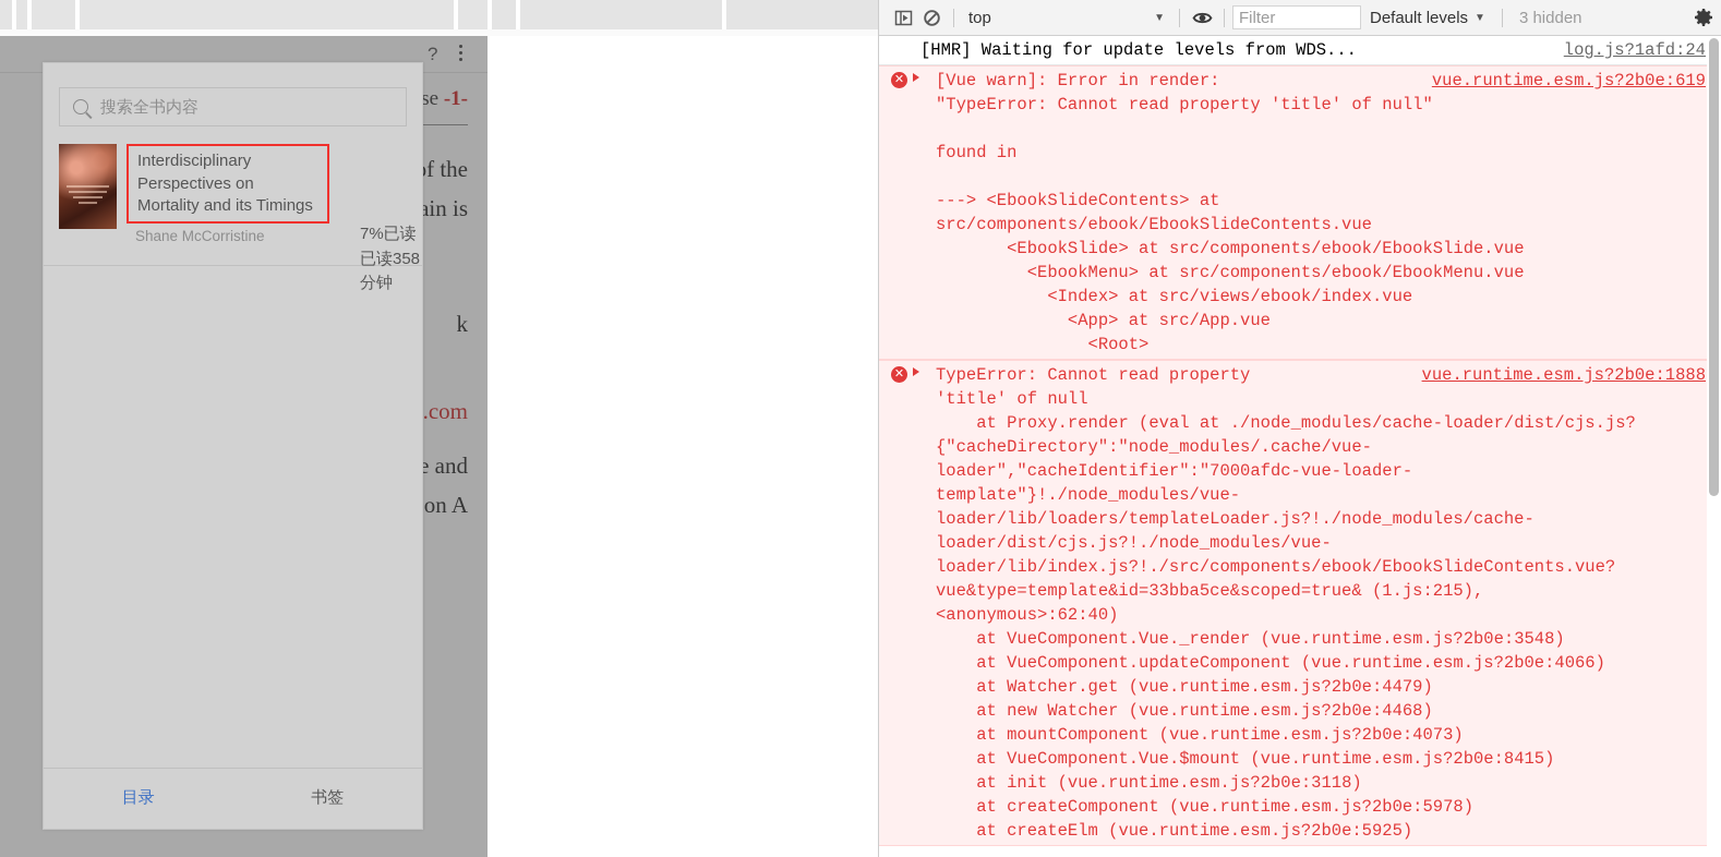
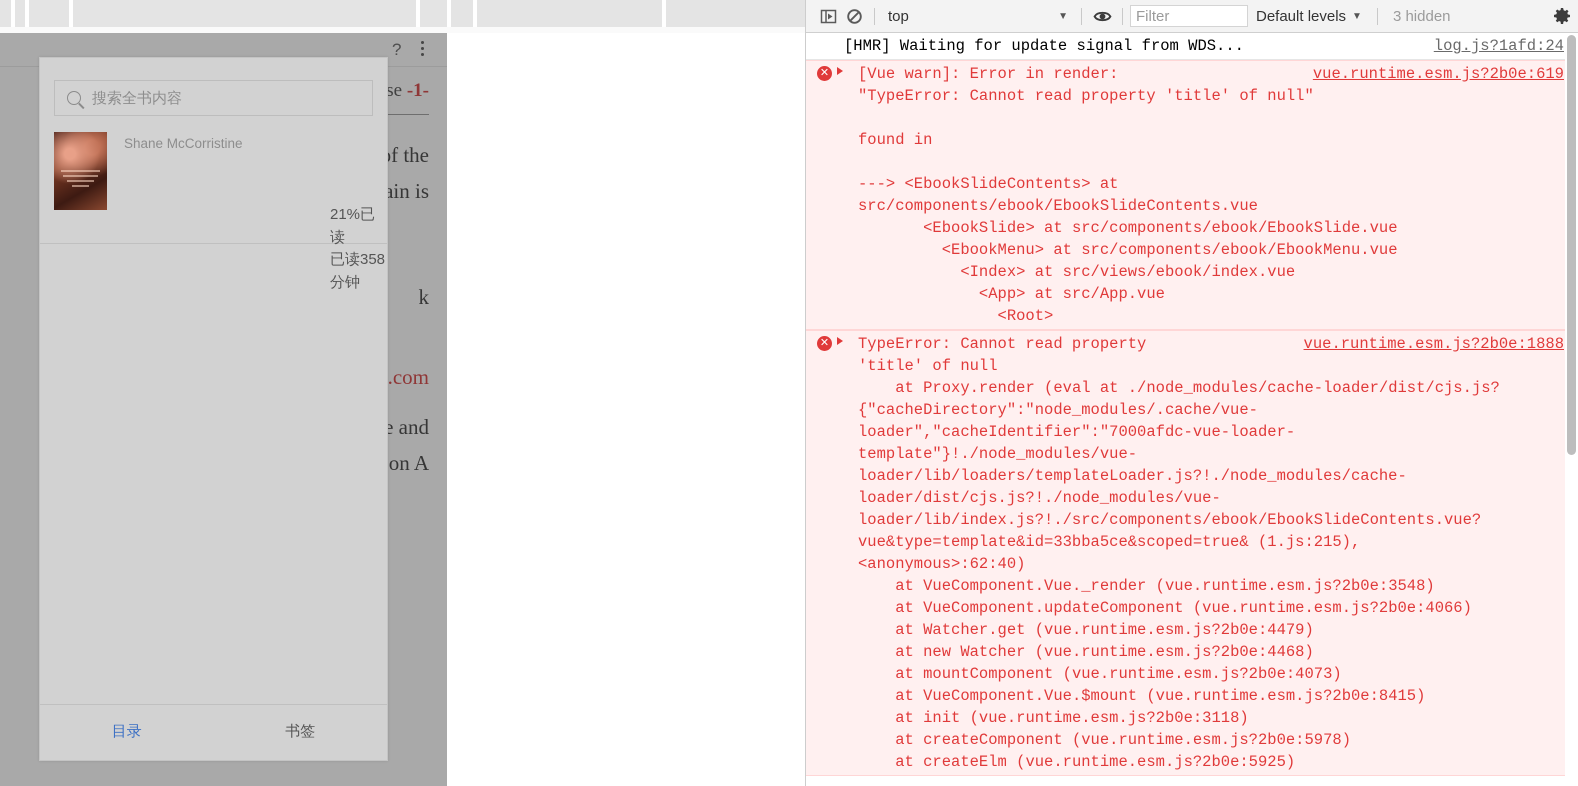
  ?
  k
  搜索全书内容
- Interdisciplinary Perspectives on Mortality and its Timings
  Shane McCorristine
- 7%已读
+ 21%已读
  已读358分钟
  目录
  书签
  top
  ▼
  Filter
  Default levels
  ▼
  3 hidden
- [HMR] Waiting for update levels from WDS...
+ [HMR] Waiting for update signal from WDS...
  log.js?1afd:24
  ✕
  [Vue warn]: Error in render:
  "TypeError: Cannot read property 'title' of null"
  found in
  ---> <EbookSlideContents> at
  src/components/ebook/EbookSlideContents.vue
  <EbookSlide> at src/components/ebook/EbookSlide.vue
  <EbookMenu> at src/components/ebook/EbookMenu.vue
  <Index> at src/views/ebook/index.vue
  <App> at src/App.vue
  <Root>
  vue.runtime.esm.js?2b0e:619
  ✕
  TypeError: Cannot read property
  'title' of null
  at Proxy.render (eval at ./node_modules/cache-loader/dist/cjs.js?
  {"cacheDirectory":"node_modules/.cache/vue-
  loader","cacheIdentifier":"7000afdc-vue-loader-
  template"}!./node_modules/vue-
  loader/lib/loaders/templateLoader.js?!./node_modules/cache-
  loader/dist/cjs.js?!./node_modules/vue-
  loader/lib/index.js?!./src/components/ebook/EbookSlideContents.vue?
  vue&type=template&id=33bba5ce&scoped=true& (1.js:215),
  <anonymous>:62:40)
  at VueComponent.Vue._render (vue.runtime.esm.js?2b0e:3548)
  at VueComponent.updateComponent (vue.runtime.esm.js?2b0e:4066)
  at Watcher.get (vue.runtime.esm.js?2b0e:4479)
  at new Watcher (vue.runtime.esm.js?2b0e:4468)
  at mountComponent (vue.runtime.esm.js?2b0e:4073)
  at VueComponent.Vue.$mount (vue.runtime.esm.js?2b0e:8415)
  at init (vue.runtime.esm.js?2b0e:3118)
  at createComponent (vue.runtime.esm.js?2b0e:5978)
  at createElm (vue.runtime.esm.js?2b0e:5925)
  vue.runtime.esm.js?2b0e:1888
